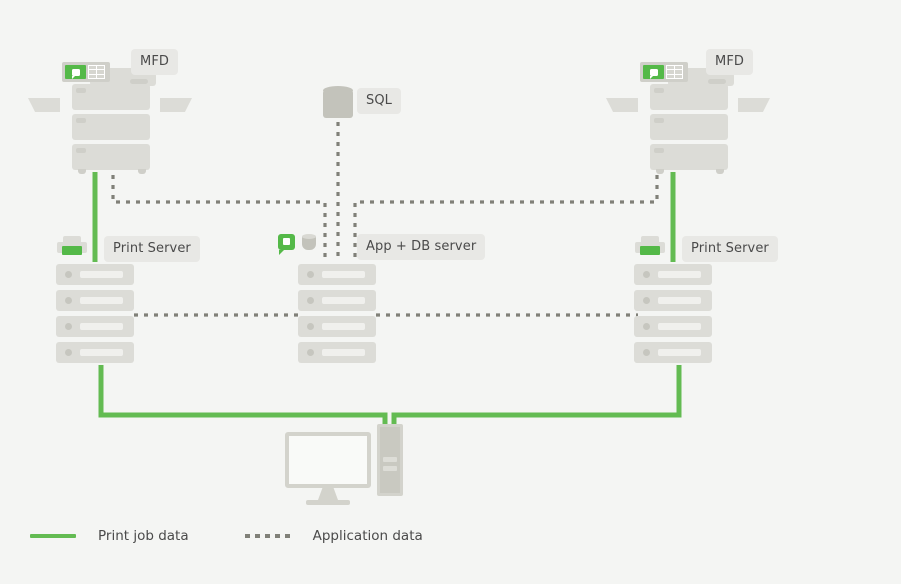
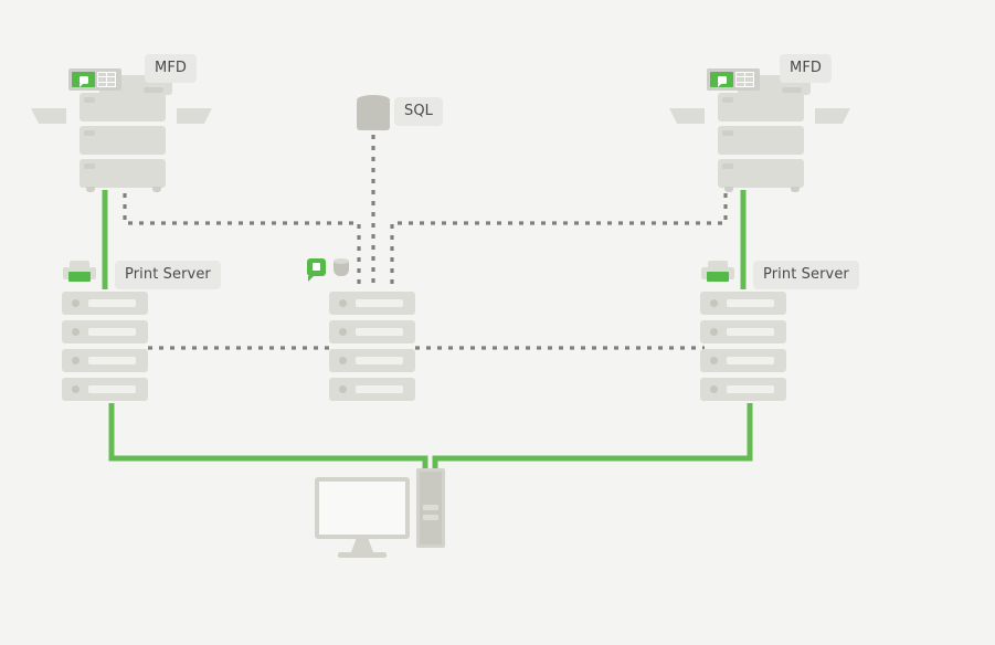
  MFD
  MFD
  SQL
  Print Server
  Print Server
- App + DB server
- Print job data
- Application data
